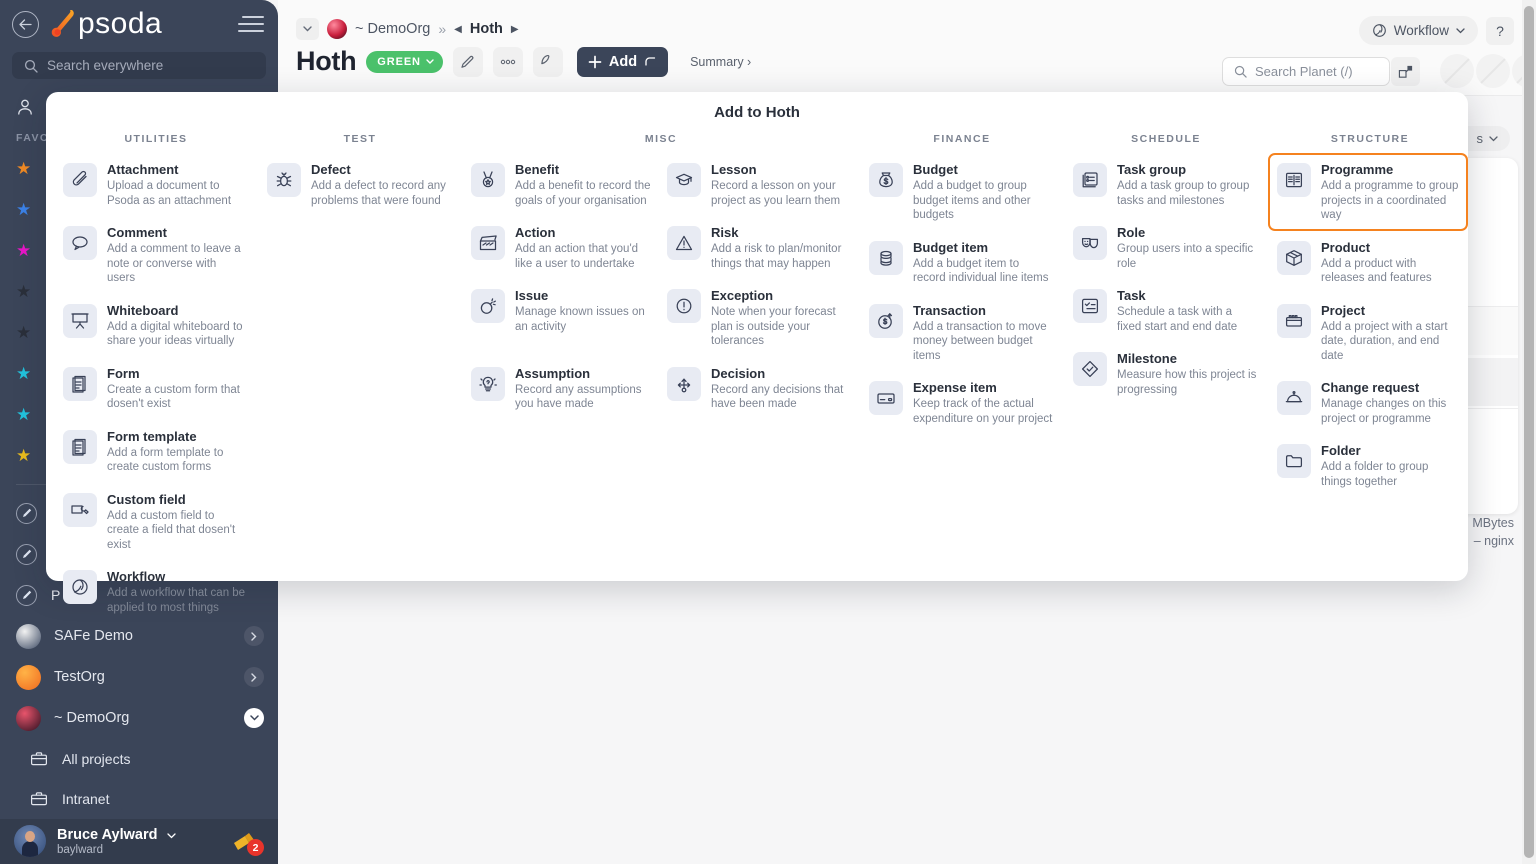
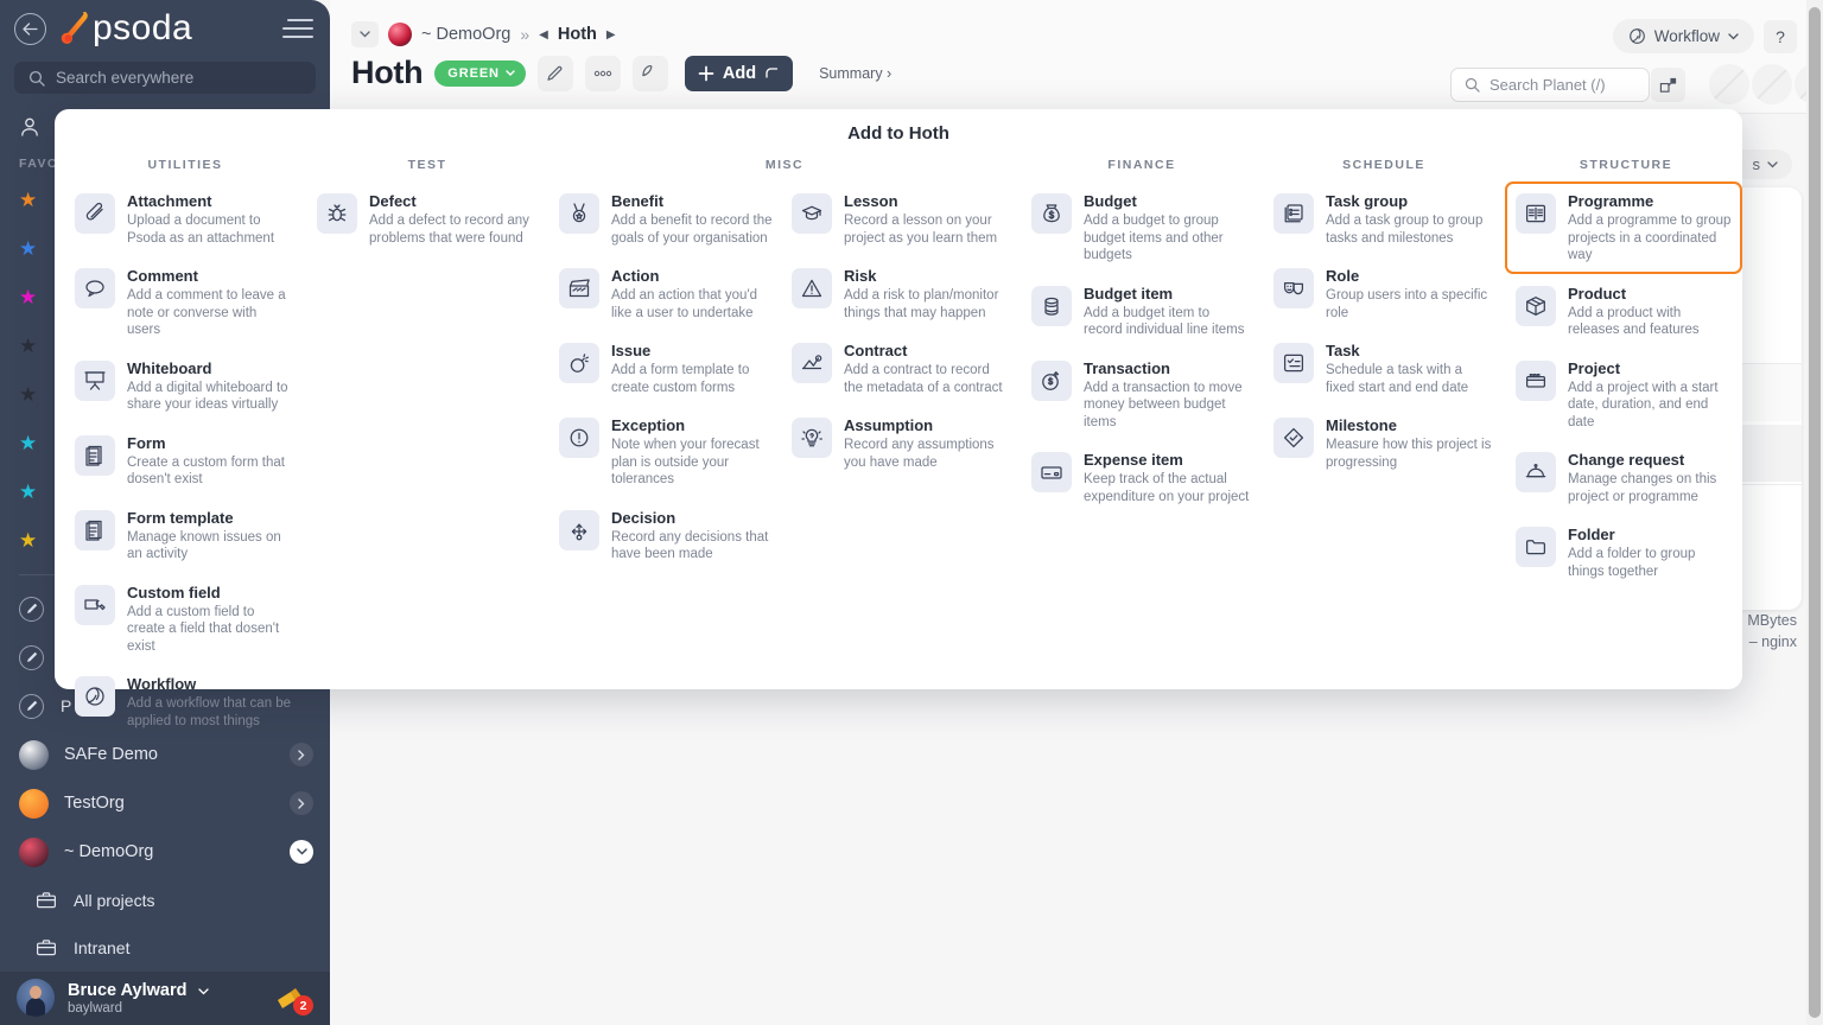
  ~ DemoOrg
  »
  ◀
  Hoth
  ▶
  Hoth
  GREEN
  Add
  Summary ›
  Workflow
  ?
  Search Planet (/)
  s
  MBytes
  – nginx
  psoda
  Search everywhere
  FAVO
  ★
  ★
  ★
  ★
  ★
  ★
  ★
  ★
  P
  SAFe Demo
  TestOrg
  ~ DemoOrg
  All projects
  Intranet
  Bruce Aylward
  baylward
  2
  Add to Hoth
  UTILITIES
  Attachment
  Upload a document to Psoda as an attachment
  Comment
  Add a comment to leave a note or converse with users
  Whiteboard
  Add a digital whiteboard to share your ideas virtually
  Form
  Create a custom form that dosen't exist
  Form template
- Add a form template to create custom forms
+ Manage known issues on an activity
  Custom field
  Add a custom field to create a field that dosen't exist
  Workflow
  Add a workflow that can be applied to most things
  TEST
  Defect
  Add a defect to record any problems that were found
  MISC
  Benefit
  Add a benefit to record the goals of your organisation
  Lesson
  Record a lesson on your project as you learn them
  Action
  Add an action that you'd like a user to undertake
  Risk
  Add a risk to plan/monitor things that may happen
  Issue
- Manage known issues on an activity
+ Add a form template to create custom forms
+ Contract
+ Add a contract to record the metadata of a contract
  Exception
  Note when your forecast plan is outside your tolerances
  Assumption
  Record any assumptions you have made
  Decision
  Record any decisions that have been made
  FINANCE
  Budget
  Add a budget to group budget items and other budgets
  Budget item
  Add a budget item to record individual line items
  Transaction
  Add a transaction to move money between budget items
  Expense item
  Keep track of the actual expenditure on your project
  SCHEDULE
  Task group
  Add a task group to group tasks and milestones
  Role
  Group users into a specific role
  Task
  Schedule a task with a fixed start and end date
  Milestone
  Measure how this project is progressing
  STRUCTURE
  Programme
  Add a programme to group projects in a coordinated way
  Product
  Add a product with releases and features
  Project
  Add a project with a start date, duration, and end date
  Change request
  Manage changes on this project or programme
  Folder
  Add a folder to group things together
